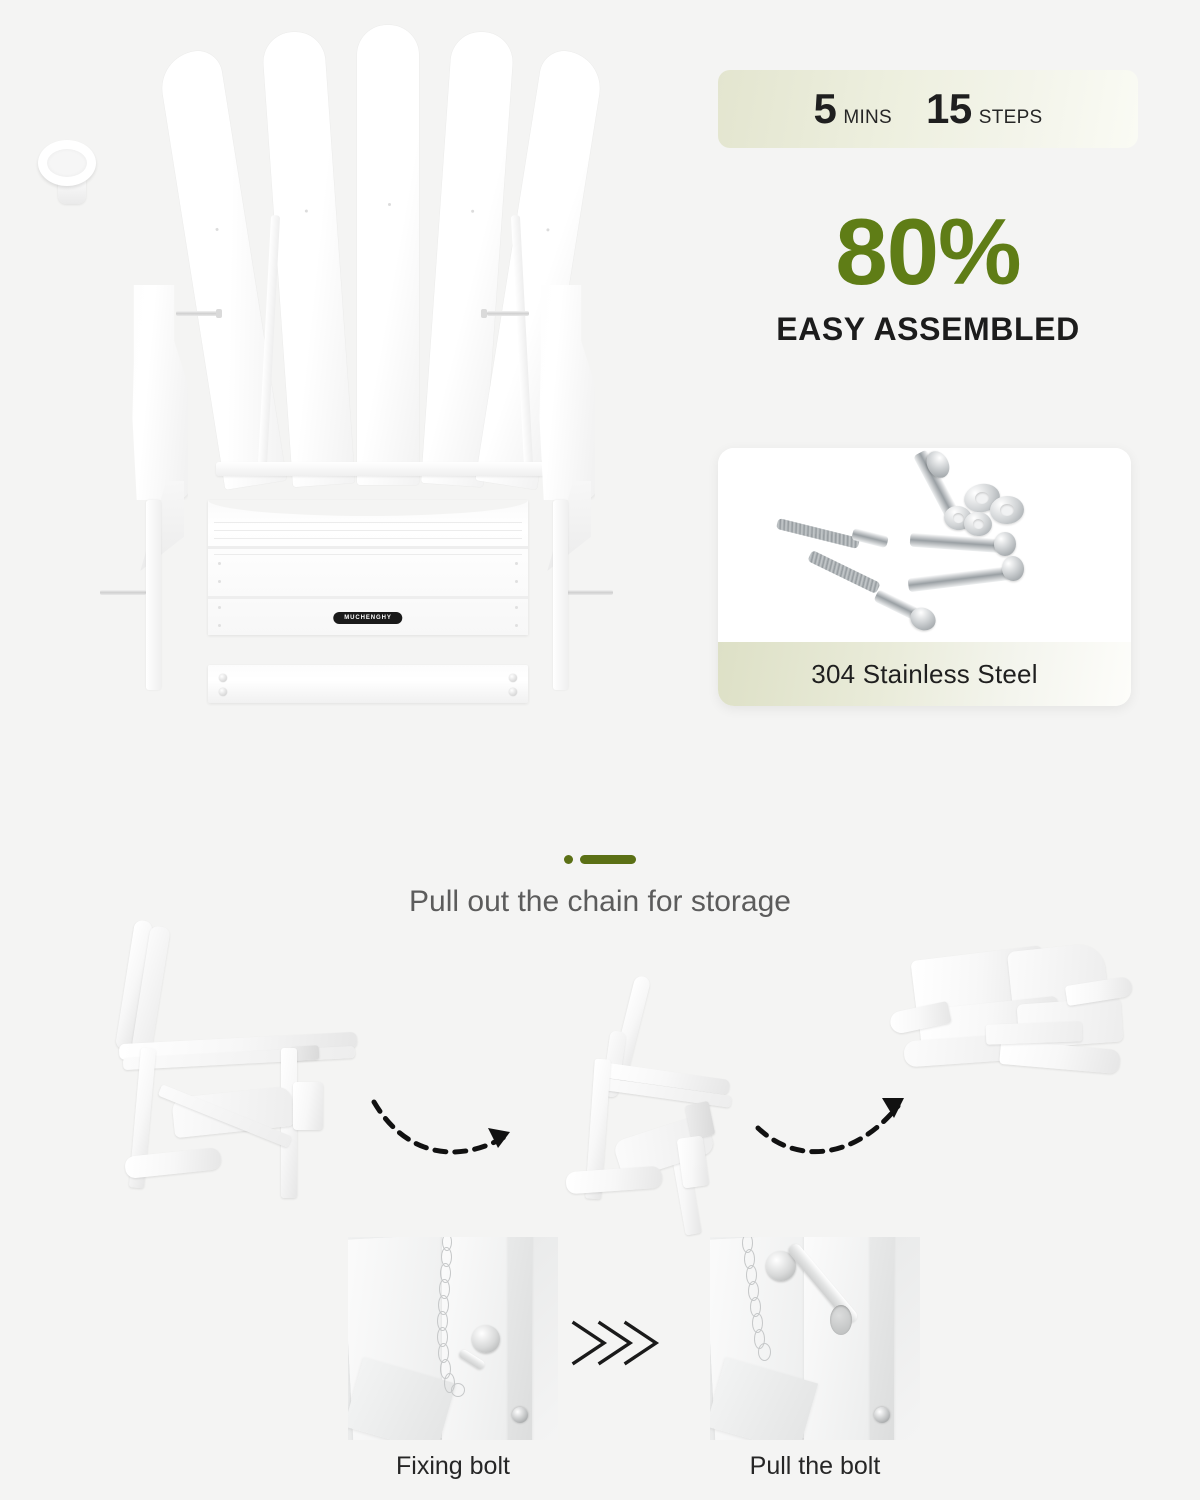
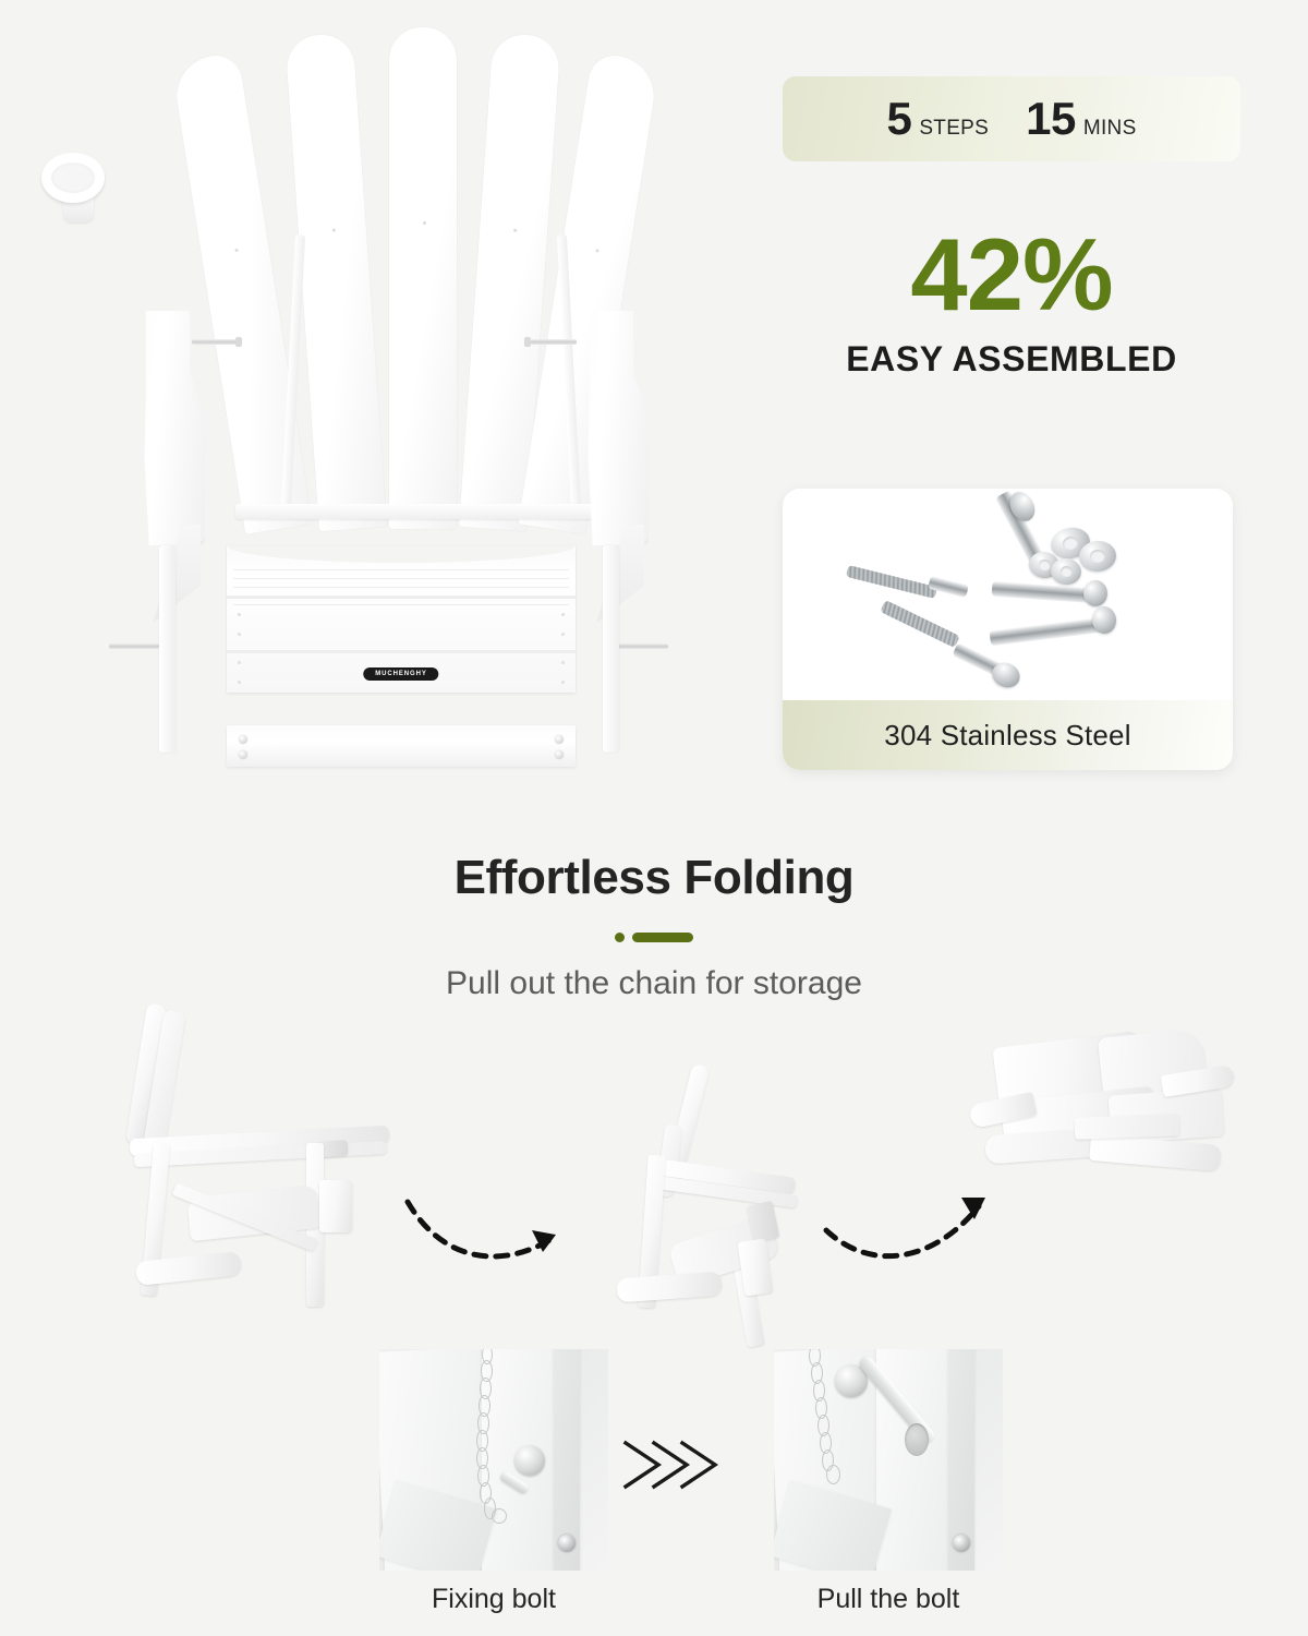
  5
- MINS
+ STEPS
  15
- STEPS
+ MINS
- 80%
+ 42%
  EASY ASSEMBLED
  304 Stainless Steel
+ Effortless Folding
  Pull out the chain for storage
  Fixing bolt
  Pull the bolt
